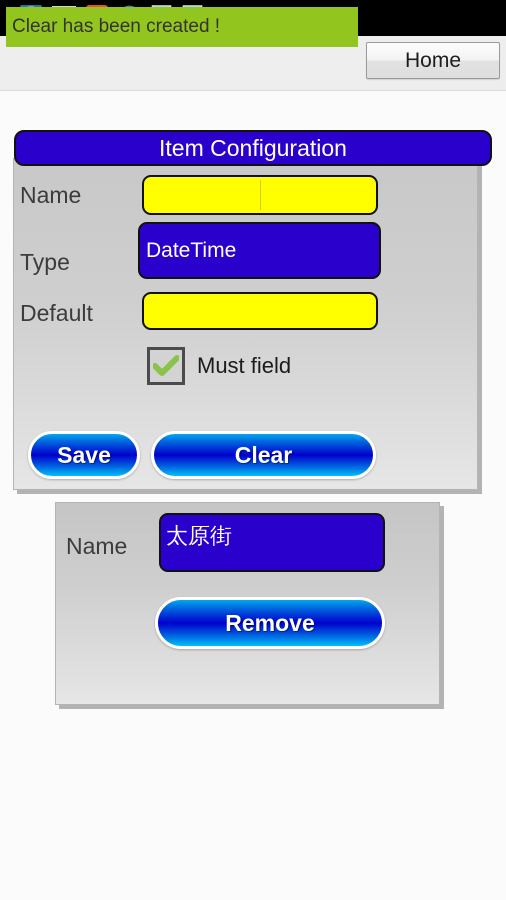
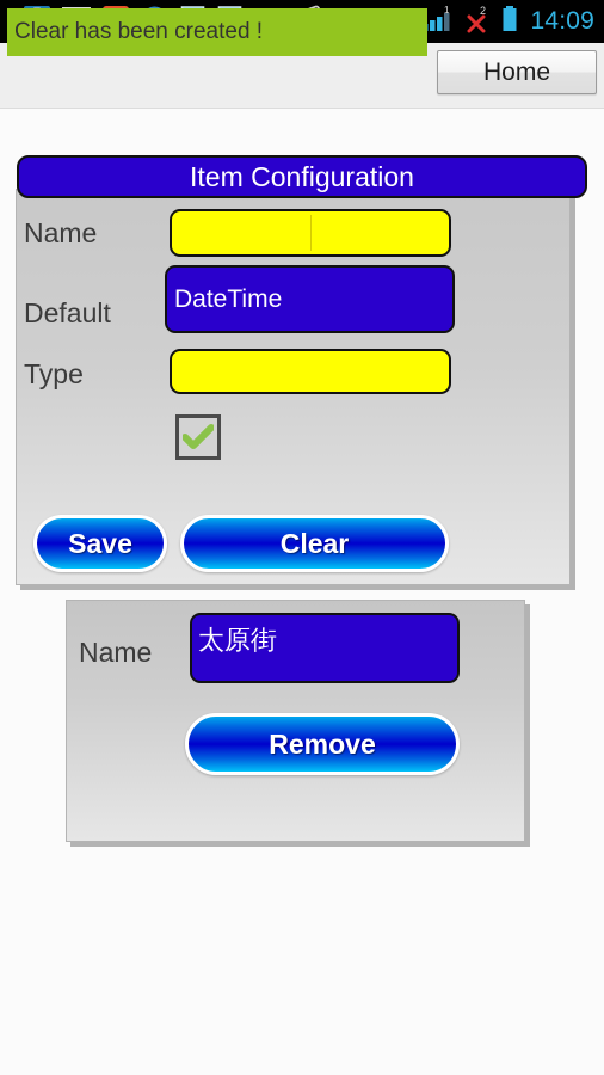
+ 1
+ 2
+ 14:09
  Clear has been created !
  Home
  Item Configuration
  Name
- Type
+ Default
  DateTime
- Default
+ Type
- Must field
  Save
  Clear
  Name
  太原街
  Remove
